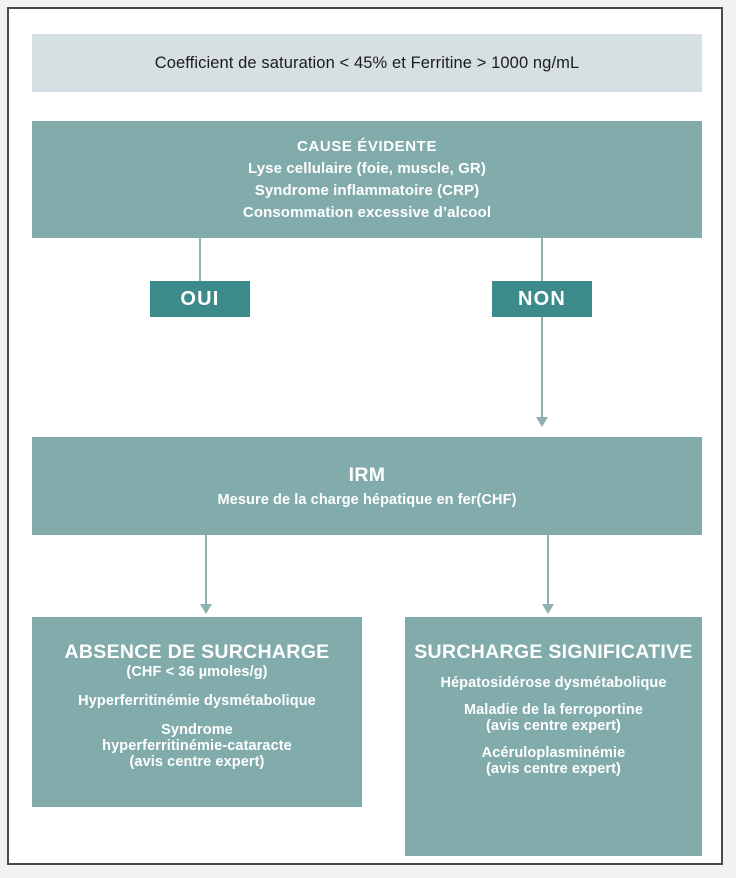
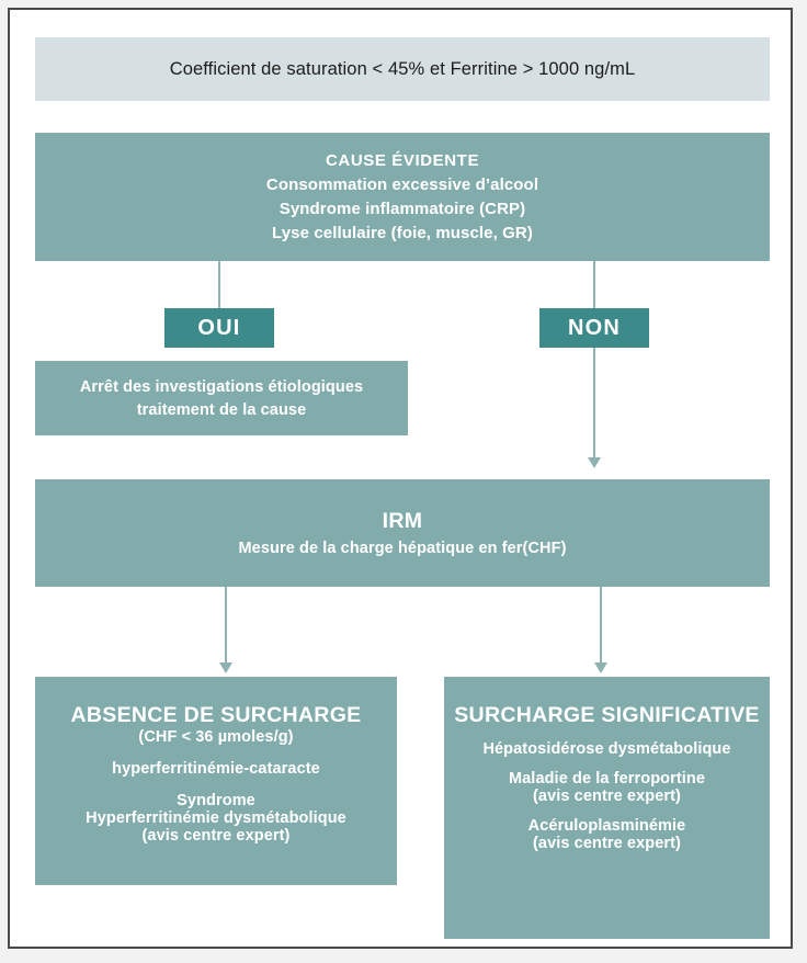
  Coefficient de saturation < 45% et Ferritine > 1000 ng/mL
  CAUSE ÉVIDENTE
- Lyse cellulaire (foie, muscle, GR)
+ Consommation excessive d’alcool
  Syndrome inflammatoire (CRP)
- Consommation excessive d’alcool
+ Lyse cellulaire (foie, muscle, GR)
  OUI
  NON
+ Arrêt des investigations étiologiques
+ traitement de la cause
  IRM
  Mesure de la charge hépatique en fer(CHF)
  ABSENCE DE SURCHARGE
  (CHF < 36 µmoles/g)
- Hyperferritinémie dysmétabolique
+ hyperferritinémie-cataracte
  Syndrome
- hyperferritinémie-cataracte
+ Hyperferritinémie dysmétabolique
  (avis centre expert)
  SURCHARGE SIGNIFICATIVE
  Hépatosidérose dysmétabolique
  Maladie de la ferroportine
  (avis centre expert)
  Acéruloplasminémie
  (avis centre expert)
